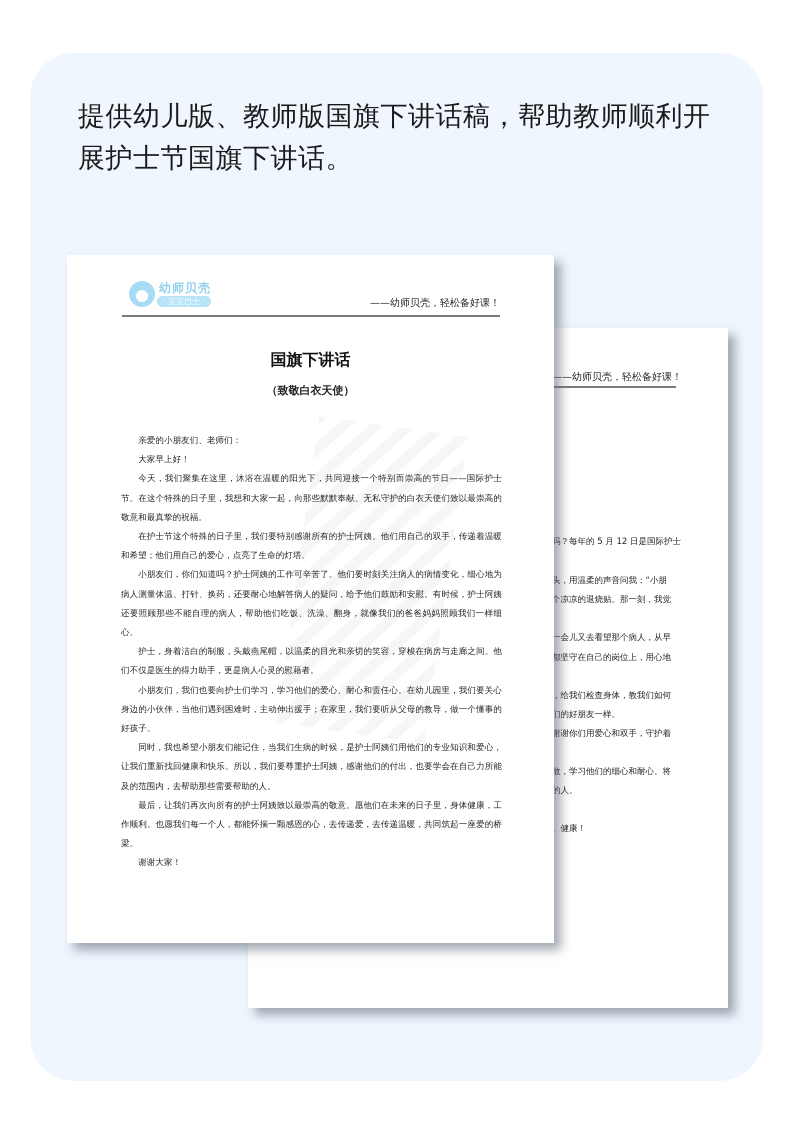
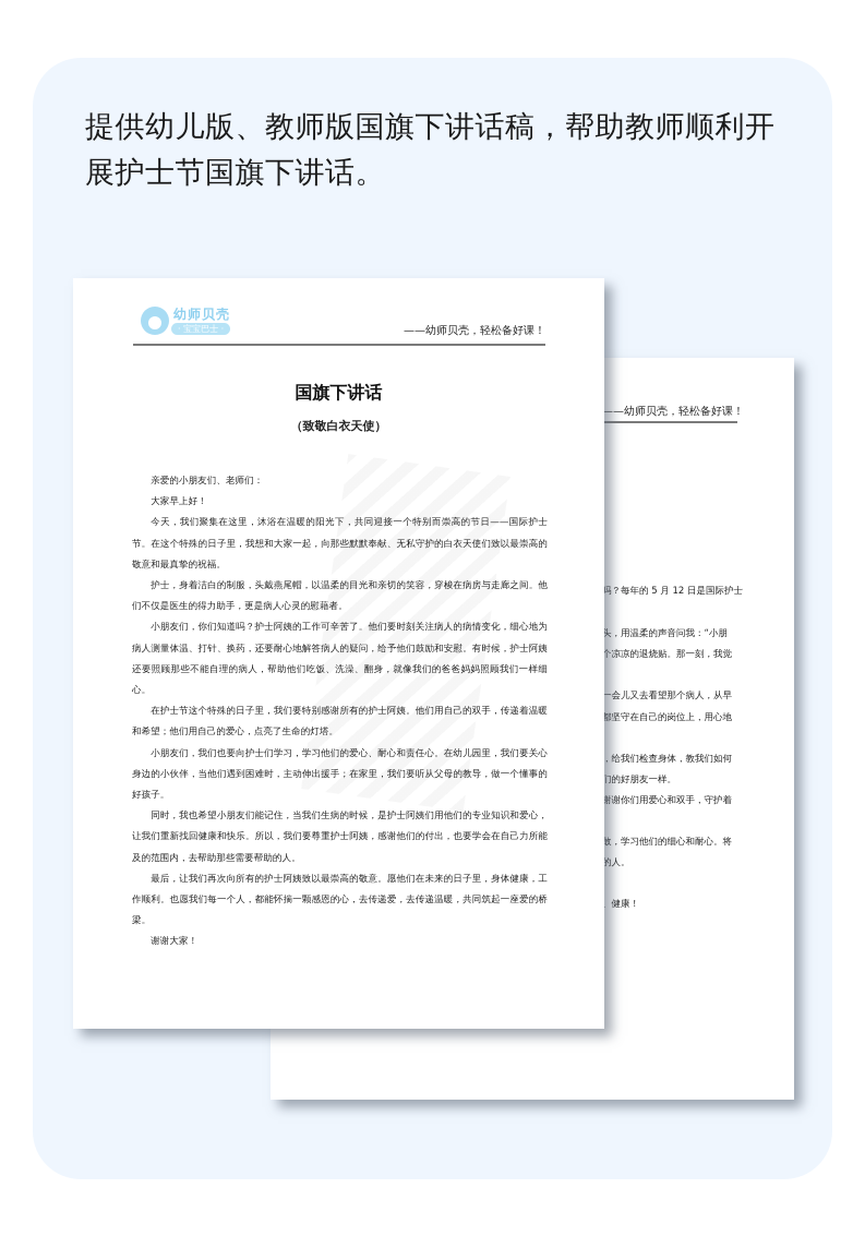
  提供幼儿版、教师版国旗下讲话稿，帮助教师顺利开展护士节国旗下讲话。
  ——幼师贝壳，轻松备好课！
  吗？每年的 5 月 12 日是国际护士
  头，用温柔的声音问我：“小朋
  个凉凉的退烧贴。那一刻，我觉
  一会儿又去看望那个病人，从早
  都坚守在自己的岗位上，用心地
  ，给我们检查身体，教我们如何
  们的好朋友一样。
  谢谢你们用爱心和双手，守护着
  敢，学习他们的细心和耐心。将
  的人。
  、健康！
  幼师贝壳
  · 宝宝巴士 ·
  ——幼师贝壳，轻松备好课！
  国旗下讲话
  （致敬白衣天使）
  亲爱的小朋友们、老师们：
  大家早上好！
  今天，我们聚集在这里，沐浴在温暖的阳光下，共同迎接一个特别而崇高的节日——国际护士节。在这个特殊的日子里，我想和大家一起，向那些默默奉献、无私守护的白衣天使们致以最崇高的敬意和最真挚的祝福。
- 在护士节这个特殊的日子里，我们要特别感谢所有的护士阿姨。他们用自己的双手，传递着温暖和希望；他们用自己的爱心，点亮了生命的灯塔。
+ 护士，身着洁白的制服，头戴燕尾帽，以温柔的目光和亲切的笑容，穿梭在病房与走廊之间。他们不仅是医生的得力助手，更是病人心灵的慰藉者。
  小朋友们，你们知道吗？护士阿姨的工作可辛苦了。他们要时刻关注病人的病情变化，细心地为病人测量体温、打针、换药，还要耐心地解答病人的疑问，给予他们鼓励和安慰。有时候，护士阿姨还要照顾那些不能自理的病人，帮助他们吃饭、洗澡、翻身，就像我们的爸爸妈妈照顾我们一样细心。
- 护士，身着洁白的制服，头戴燕尾帽，以温柔的目光和亲切的笑容，穿梭在病房与走廊之间。他们不仅是医生的得力助手，更是病人心灵的慰藉者。
+ 在护士节这个特殊的日子里，我们要特别感谢所有的护士阿姨。他们用自己的双手，传递着温暖和希望；他们用自己的爱心，点亮了生命的灯塔。
  小朋友们，我们也要向护士们学习，学习他们的爱心、耐心和责任心。在幼儿园里，我们要关心身边的小伙伴，当他们遇到困难时，主动伸出援手；在家里，我们要听从父母的教导，做一个懂事的好孩子。
  同时，我也希望小朋友们能记住，当我们生病的时候，是护士阿姨们用他们的专业知识和爱心，让我们重新找回健康和快乐。所以，我们要尊重护士阿姨，感谢他们的付出，也要学会在自己力所能及的范围内，去帮助那些需要帮助的人。
  最后，让我们再次向所有的护士阿姨致以最崇高的敬意。愿他们在未来的日子里，身体健康，工作顺利。也愿我们每一个人，都能怀揣一颗感恩的心，去传递爱，去传递温暖，共同筑起一座爱的桥梁。
  谢谢大家！
